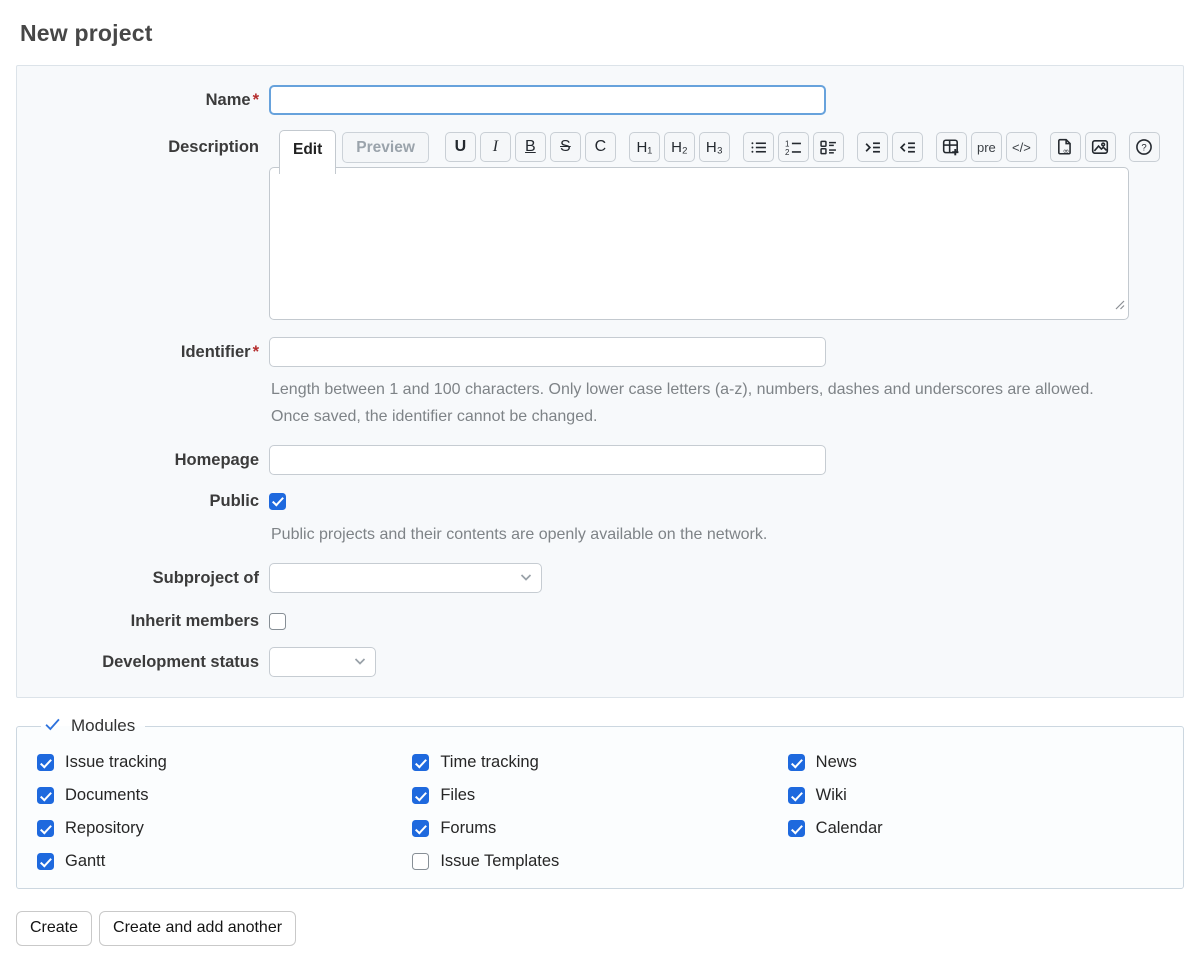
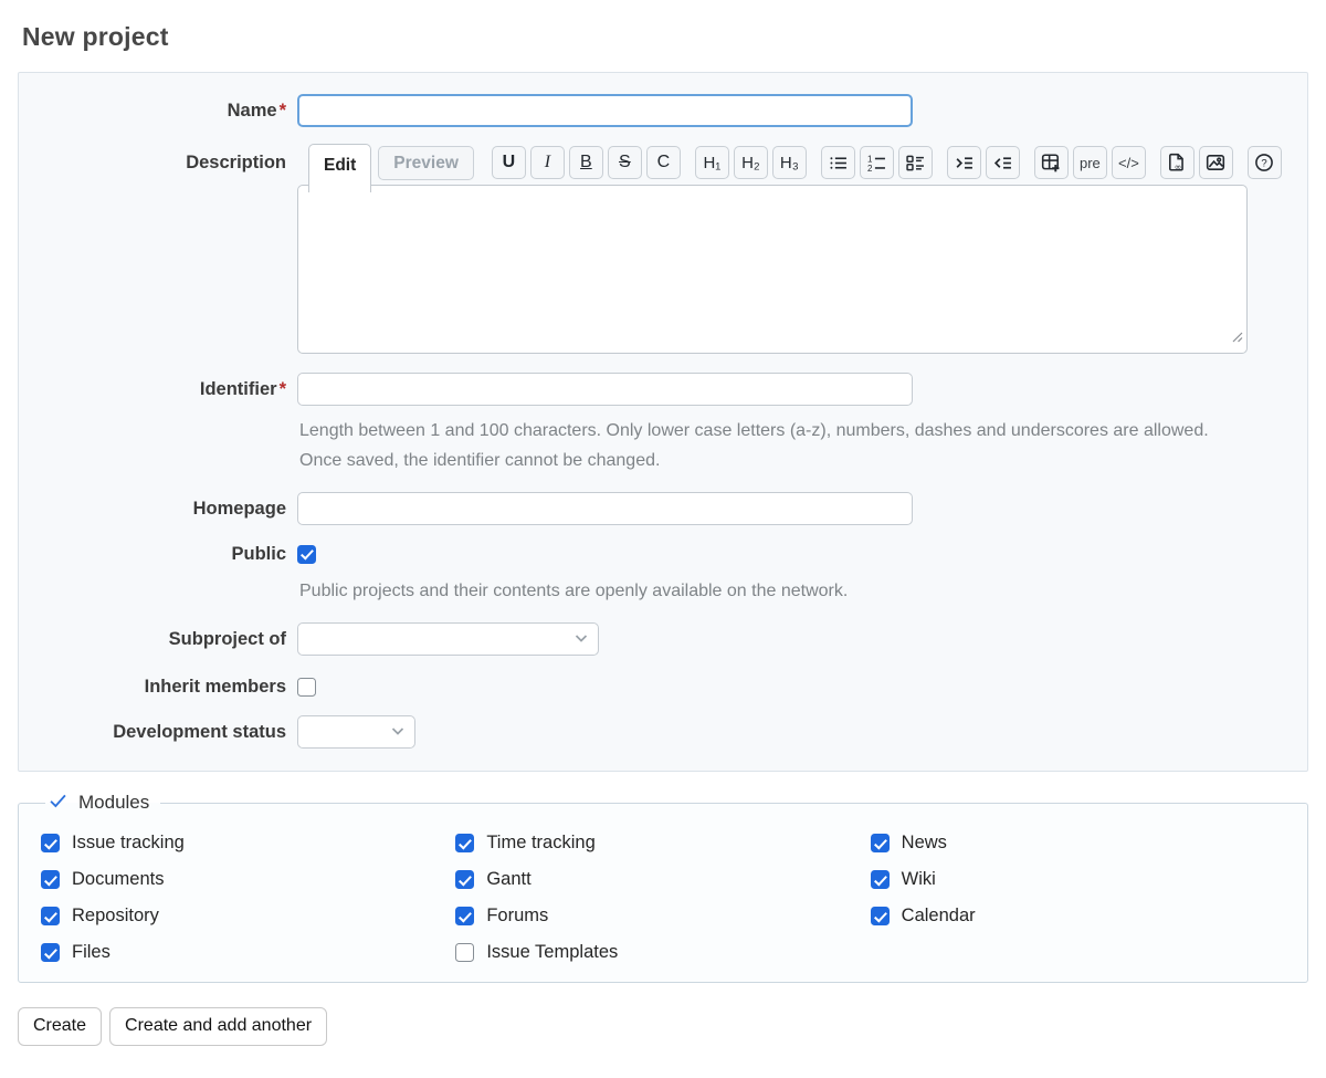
  New project
  Name*
  Description
  Edit
  Preview
  U
  I
  B
  S
  C
  H₁
  H₂
  H₃
  1
  2
  pre
  </>
  ∞
  ?
  Identifier*
  Length between 1 and 100 characters. Only lower case letters (a-z), numbers, dashes and underscores are allowed.
  Once saved, the identifier cannot be changed.
  Homepage
  Public
  Public projects and their contents are openly available on the network.
  Subproject of
  Inherit members
  Development status
  Modules
  Issue tracking
  Time tracking
  News
  Documents
- Files
+ Gantt
  Wiki
  Repository
  Forums
  Calendar
- Gantt
+ Files
  Issue Templates
  Create
  Create and add another
